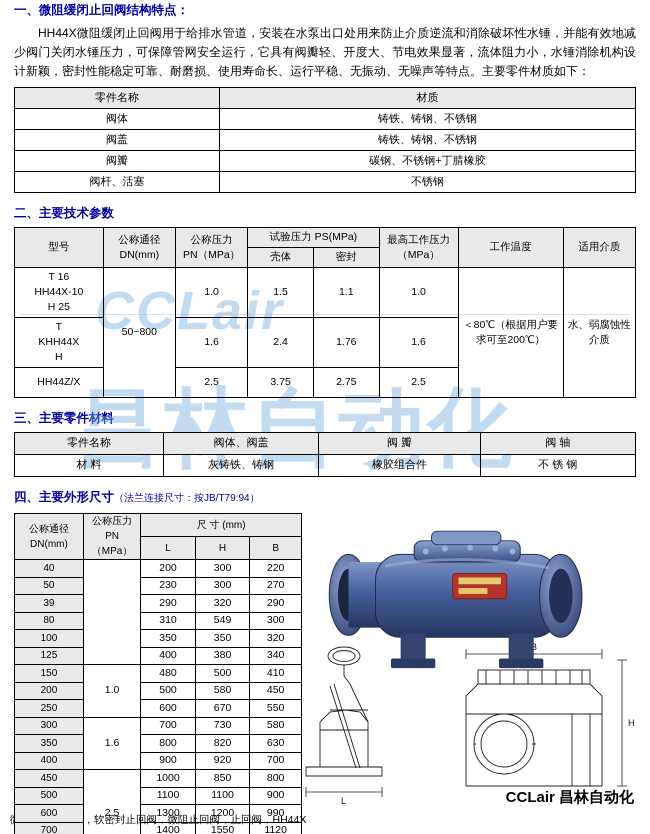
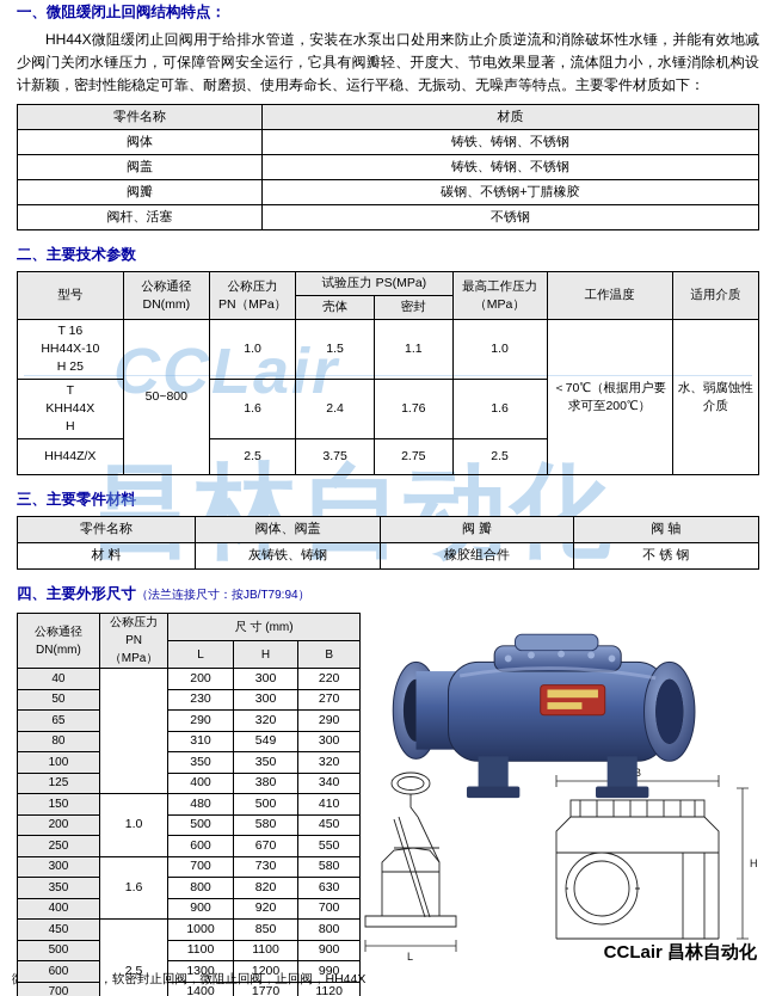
  CCLair
  昌林自动化
  一、微阻缓闭止回阀结构特点：
  HH44X微阻缓闭止回阀用于给排水管道，安装在水泵出口处用来防止介质逆流和消除破坏性水锤，并能有效地减少阀门关闭水锤压力，可保障管网安全运行，它具有阀瓣轻、开度大、节电效果显著，流体阻力小，水锤消除机构设计新颖，密封性能稳定可靠、耐磨损、使用寿命长、运行平稳、无振动、无噪声等特点。主要零件材质如下：
  零件名称	材质
  阀体	铸铁、铸钢、不锈钢
  阀盖	铸铁、铸钢、不锈钢
  阀瓣	碳钢、不锈钢+丁腈橡胶
  阀杆、活塞	不锈钢
  二、主要技术参数
  型号	公称通径 DN(mm)	公称压力 PN（MPa）	试验压力 PS(MPa)	最高工作压力 （MPa）	工作温度	适用介质
  壳体	密封
- T 16 HH44X-10 H 25	50~800	1.0	1.5	1.1	1.0	＜80℃（根据用户要求可至200℃）	水、弱腐蚀性介质
+ T 16 HH44X-10 H 25	50~800	1.0	1.5	1.1	1.0	＜70℃（根据用户要求可至200℃）	水、弱腐蚀性介质
  T KHH44X H	1.6	2.4	1.76	1.6
  HH44Z/X	2.5	3.75	2.75	2.5
  三、主要零件材料
  零件名称	阀体、阀盖	阀 瓣	阀 轴
  材 料	灰铸铁、铸钢	橡胶组合件	不 锈 钢
  四、主要外形尺寸（法兰连接尺寸：按JB/T79:94）
  公称通径 DN(mm)	公称压力 PN（MPa）	尺 寸 (mm)
  L	H	B
  40		200	300	220
  50	230	300	270
- 39	290	320	290
+ 65	290	320	290
  80	310	549	300
  100	350	350	320
  125	400	380	340
  150	1.0	480	500	410
  200	500	580	450
  250	600	670	550
  300	1.6	700	730	580
  350	800	820	630
  400	900	920	700
  450	2.5	1000	850	800
  500	1100	1100	900
  600	1300	1200	990
- 700	1400	1550	1120
+ 700	1400	1770	1120
  L
  B
  H
  CCLair 昌林自动化
  ，软密封止回阀，微阻止回阀，止回阀，HH44X
